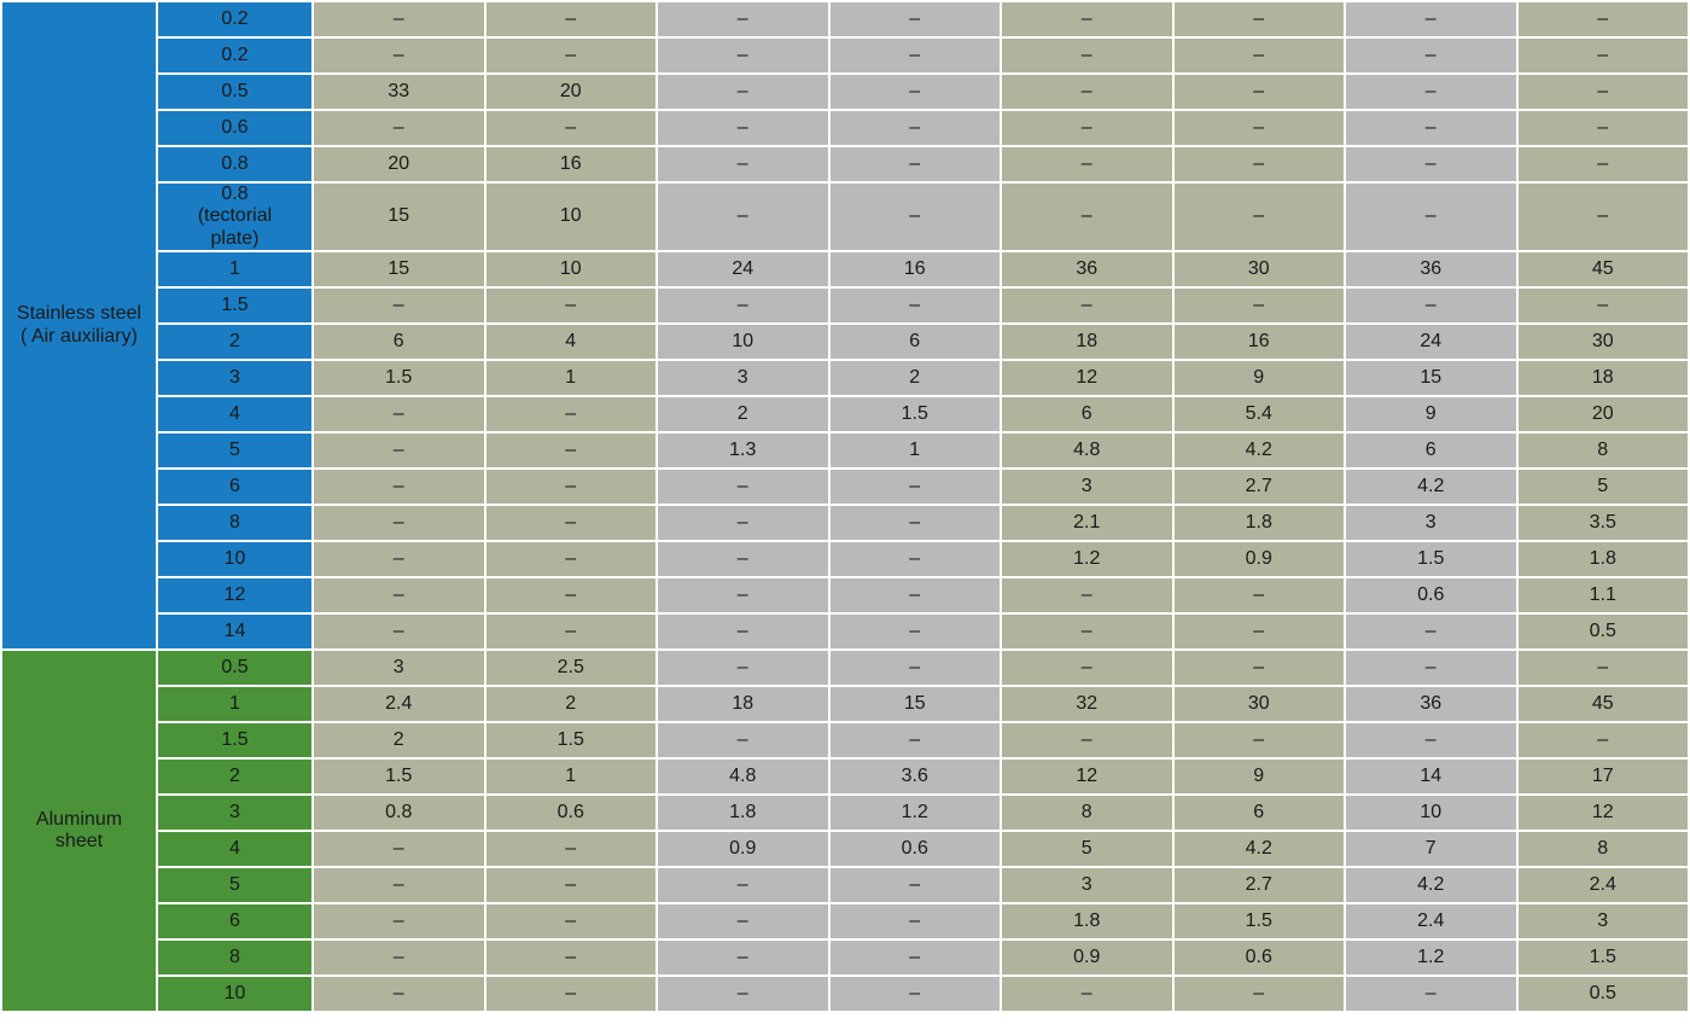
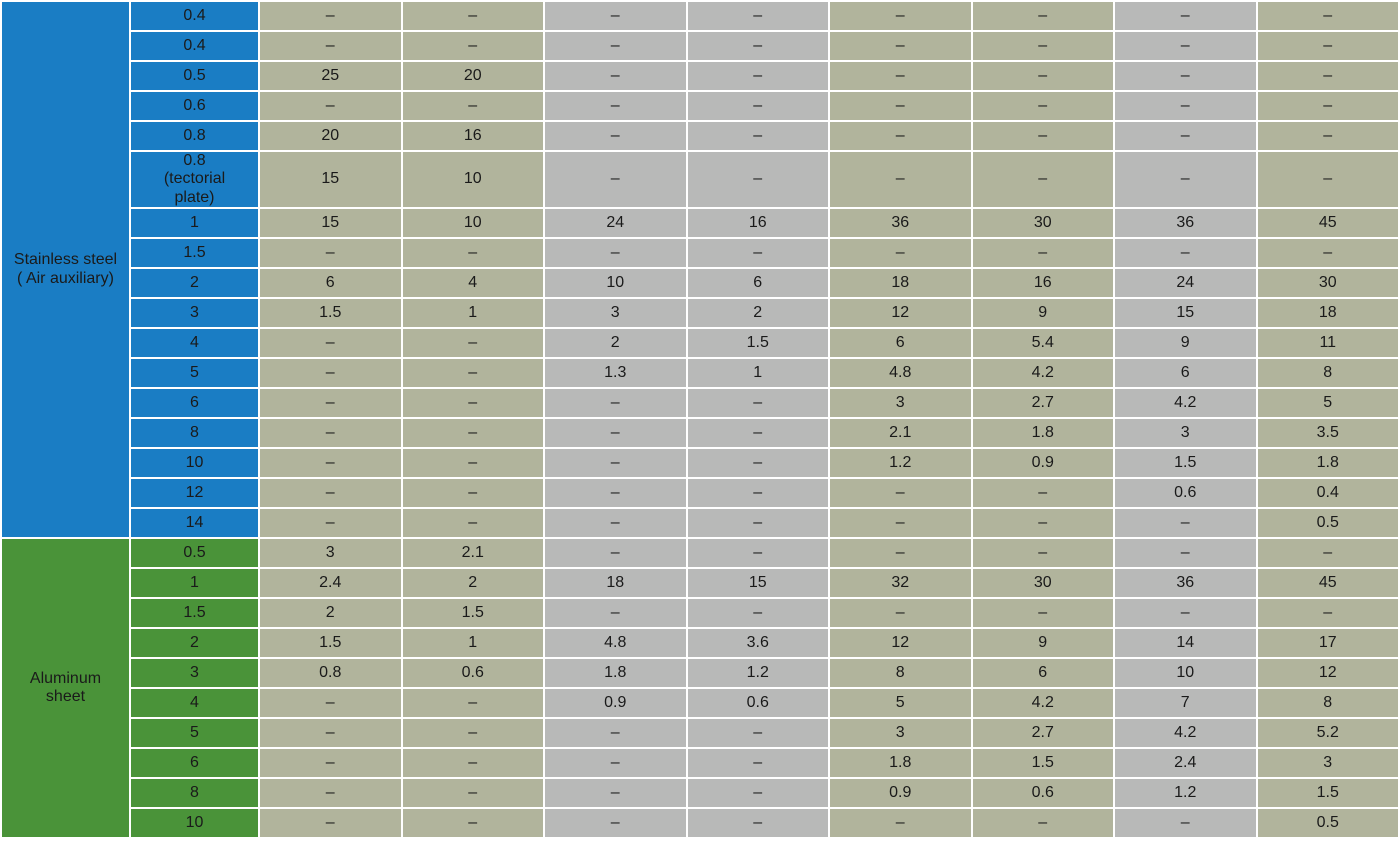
- Stainless steel( Air auxiliary)	0.2	–	–	–	–	–	–	–	–
+ Stainless steel( Air auxiliary)	0.4	–	–	–	–	–	–	–	–
- 0.2	–	–	–	–	–	–	–	–
+ 0.4	–	–	–	–	–	–	–	–
- 0.5	33	20	–	–	–	–	–	–
+ 0.5	25	20	–	–	–	–	–	–
  0.6	–	–	–	–	–	–	–	–
  0.8	20	16	–	–	–	–	–	–
  0.8(tectorialplate)	15	10	–	–	–	–	–	–
  1	15	10	24	16	36	30	36	45
  1.5	–	–	–	–	–	–	–	–
  2	6	4	10	6	18	16	24	30
  3	1.5	1	3	2	12	9	15	18
- 4	–	–	2	1.5	6	5.4	9	20
+ 4	–	–	2	1.5	6	5.4	9	11
  5	–	–	1.3	1	4.8	4.2	6	8
  6	–	–	–	–	3	2.7	4.2	5
  8	–	–	–	–	2.1	1.8	3	3.5
  10	–	–	–	–	1.2	0.9	1.5	1.8
- 12	–	–	–	–	–	–	0.6	1.1
+ 12	–	–	–	–	–	–	0.6	0.4
  14	–	–	–	–	–	–	–	0.5
- Aluminumsheet	0.5	3	2.5	–	–	–	–	–	–
+ Aluminumsheet	0.5	3	2.1	–	–	–	–	–	–
  1	2.4	2	18	15	32	30	36	45
  1.5	2	1.5	–	–	–	–	–	–
  2	1.5	1	4.8	3.6	12	9	14	17
  3	0.8	0.6	1.8	1.2	8	6	10	12
  4	–	–	0.9	0.6	5	4.2	7	8
- 5	–	–	–	–	3	2.7	4.2	2.4
+ 5	–	–	–	–	3	2.7	4.2	5.2
  6	–	–	–	–	1.8	1.5	2.4	3
  8	–	–	–	–	0.9	0.6	1.2	1.5
  10	–	–	–	–	–	–	–	0.5
